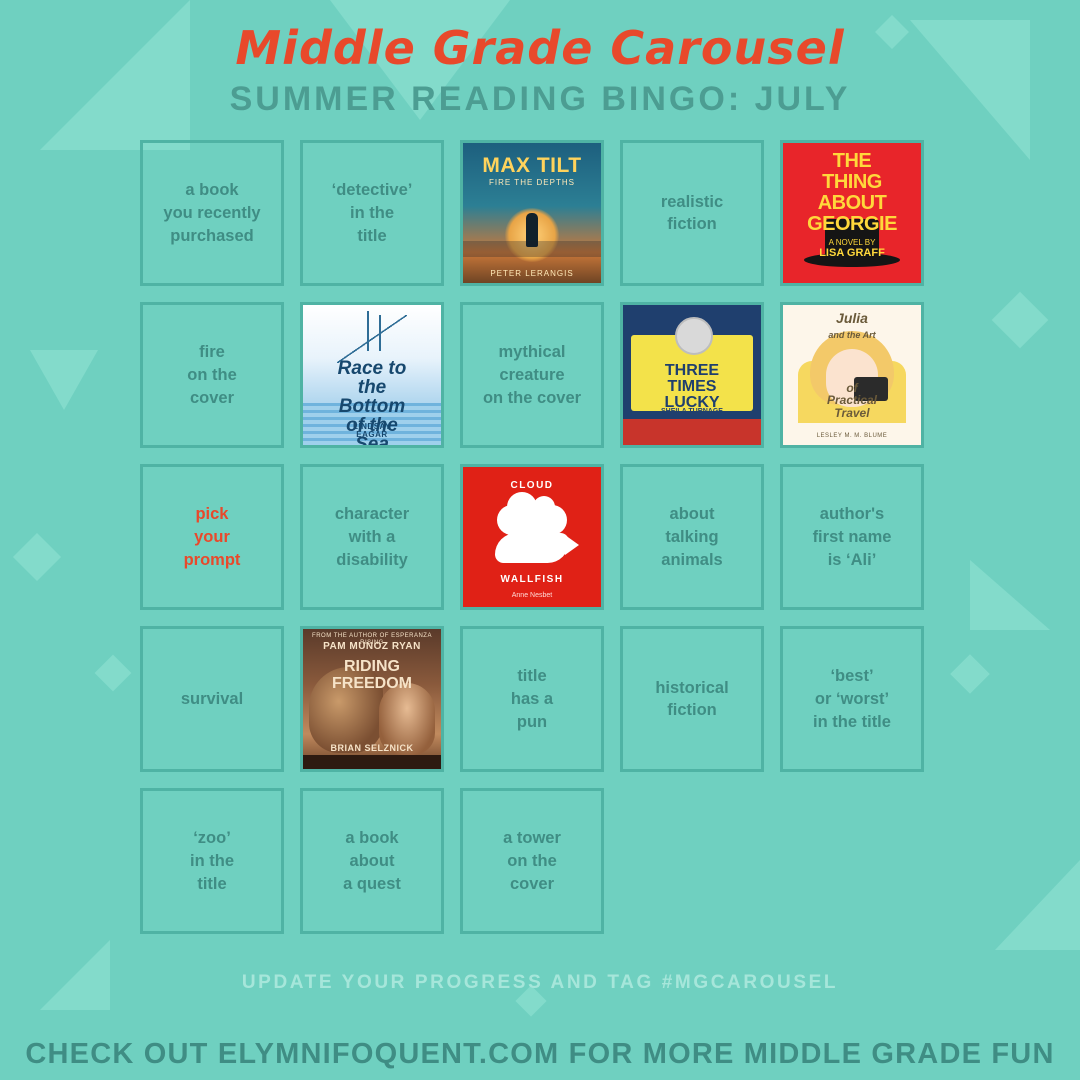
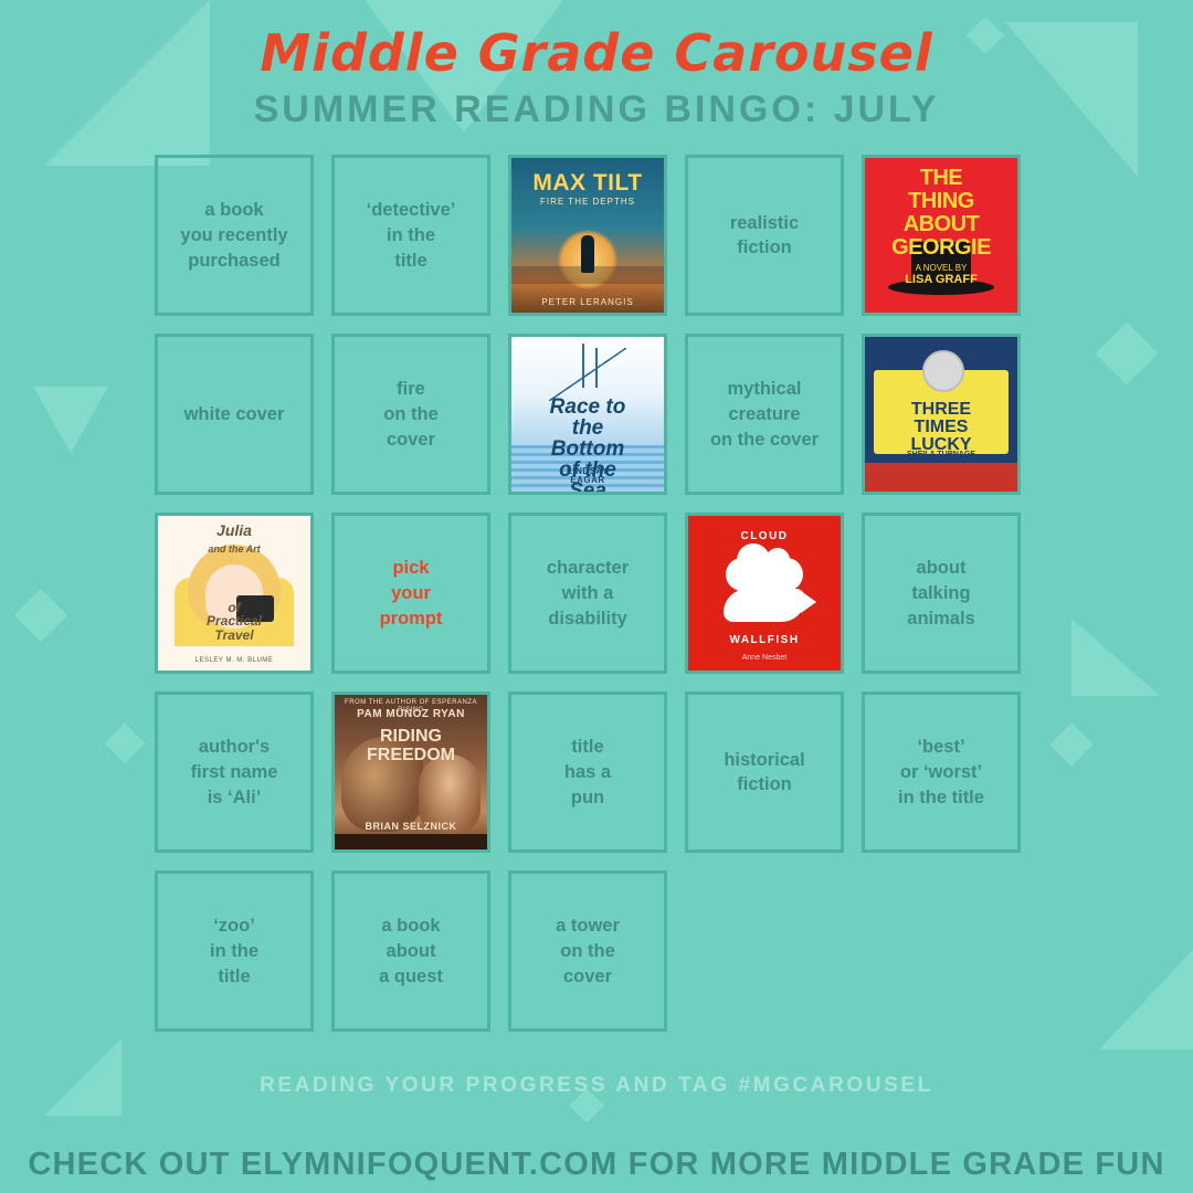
  Middle Grade Carousel
  SUMMER READING BINGO: JULY
  a book
  you recently
  purchased
  ‘detective’
  in the
  title
  MAX TILT
  FIRE THE DEPTHS
  PETER LERANGIS
  realistic
  fiction
  THE
  THING
  ABOUT
  GEORGIE
  A NOVEL BY
  LISA GRAFF
+ white cover
  fire
  on the
  cover
  Race to
  the
  Bottom
  of the
  Sea
  LINDSAY
  EAGAR
  mythical
  creature
  on the cover
  THREE
  TIMES
  LUCKY
  Julia
  and the Art
  of
  Practical
  Travel
  pick
  your
  prompt
  character
  with a
  disability
  CLOUD
  WALLFISH
  about
  talking
  animals
  author's
  first name
  is ‘Ali’
- survival
  PAM MUNOZ RYAN
  RIDING
  FREEDOM
  BRIAN SELZNICK
  title
  has a
  pun
  historical
  fiction
  ‘best’
  or ‘worst’
  in the title
  ‘zoo’
  in the
  title
  a book
  about
  a quest
  a tower
  on the
  cover
- UPDATE YOUR PROGRESS AND TAG #MGCAROUSEL
+ READING YOUR PROGRESS AND TAG #MGCAROUSEL
  CHECK OUT ELYMNIFOQUENT.COM FOR MORE MIDDLE GRADE FUN
